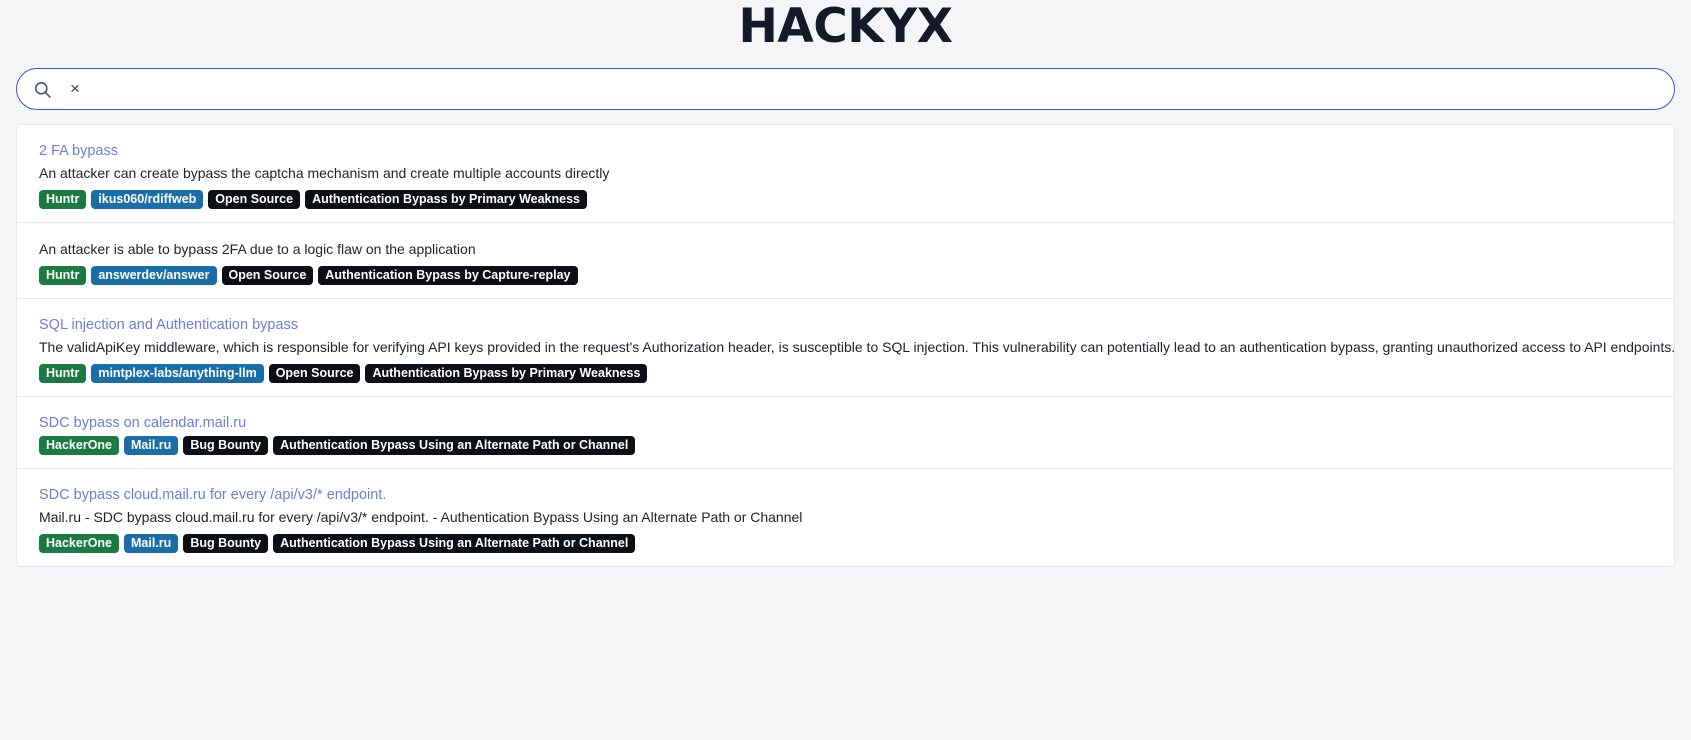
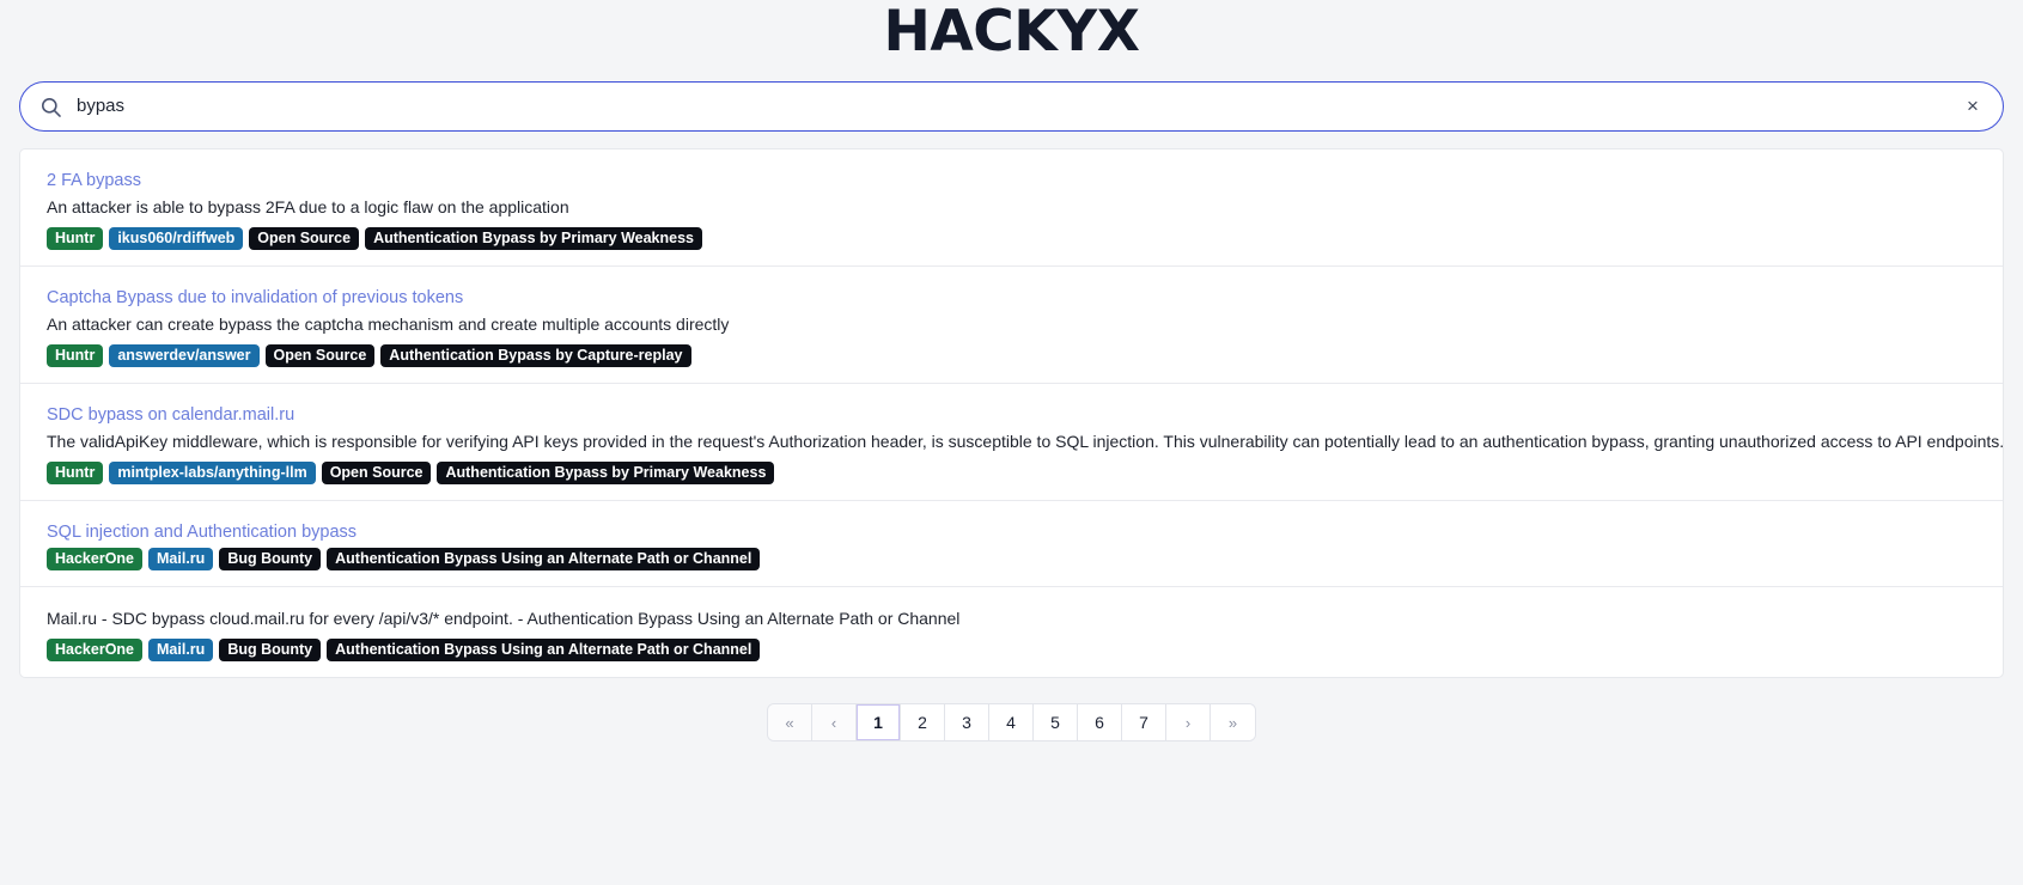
  HACKYX
+ bypas
  ×
  2 FA bypass
- An attacker can create bypass the captcha mechanism and create multiple accounts directly
+ An attacker is able to bypass 2FA due to a logic flaw on the application
  Huntr
  ikus060/rdiffweb
  Open Source
  Authentication Bypass by Primary Weakness
+ Captcha Bypass due to invalidation of previous tokens
- An attacker is able to bypass 2FA due to a logic flaw on the application
+ An attacker can create bypass the captcha mechanism and create multiple accounts directly
  Huntr
  answerdev/answer
  Open Source
  Authentication Bypass by Capture-replay
- SQL injection and Authentication bypass
+ SDC bypass on calendar.mail.ru
  The validApiKey middleware, which is responsible for verifying API keys provided in the request's Authorization header, is susceptible to SQL injection. This vulnerability can potentially lead to an authentication bypass, granting unauthorized access to API endpoints.
  Huntr
  mintplex-labs/anything-llm
  Open Source
  Authentication Bypass by Primary Weakness
- SDC bypass on calendar.mail.ru
+ SQL injection and Authentication bypass
  HackerOne
  Mail.ru
  Bug Bounty
  Authentication Bypass Using an Alternate Path or Channel
- SDC bypass cloud.mail.ru for every /api/v3/* endpoint.
  Mail.ru - SDC bypass cloud.mail.ru for every /api/v3/* endpoint. - Authentication Bypass Using an Alternate Path or Channel
  HackerOne
  Mail.ru
  Bug Bounty
  Authentication Bypass Using an Alternate Path or Channel
+ «
+ ‹
+ 1
+ 2
+ 3
+ 4
+ 5
+ 6
+ 7
+ ›
+ »
